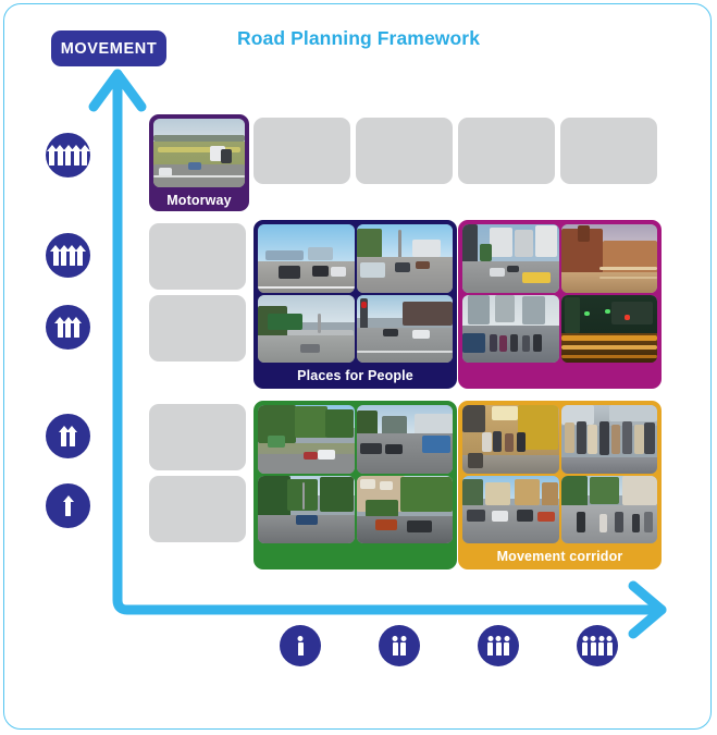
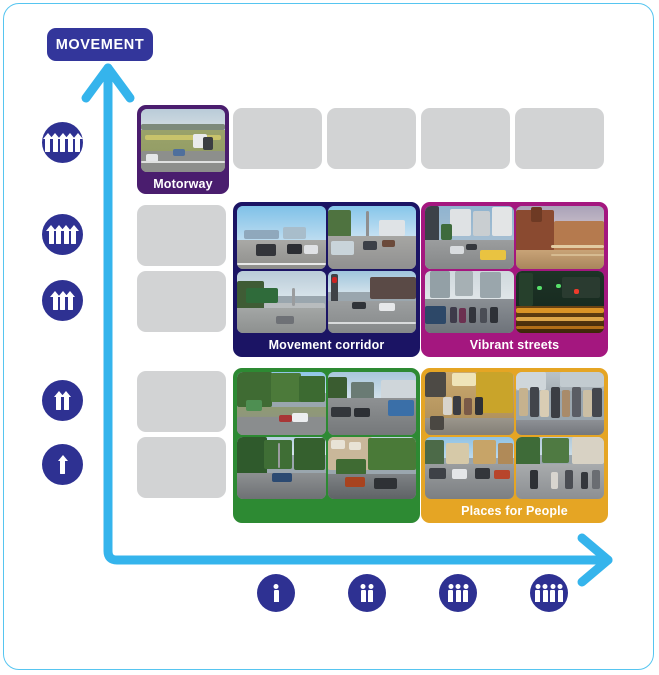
  MOVEMENT
- Road Planning Framework
  Motorway
- Places for People
+ Movement corridor
+ Vibrant streets
- Movement corridor
+ Places for People
